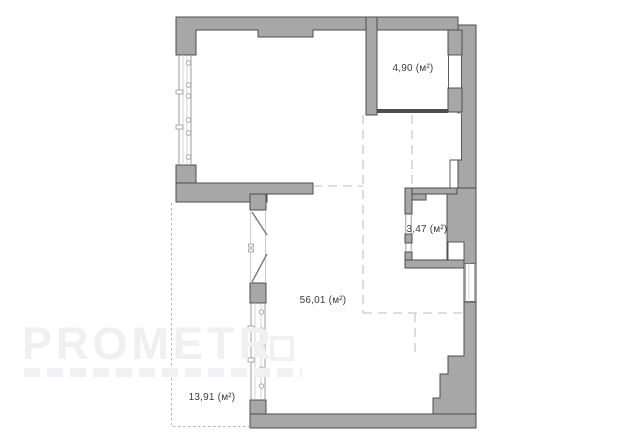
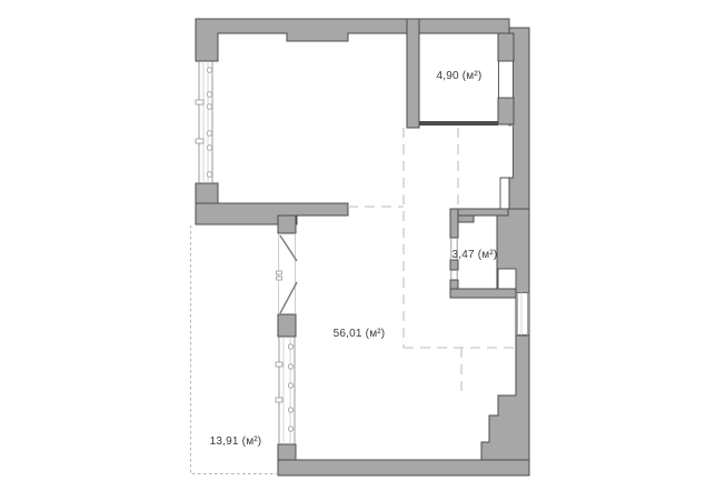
  4,90 (м²)
  3,47 (м²)
  56,01 (м²)
  13,91 (м²)
- PROMETR
